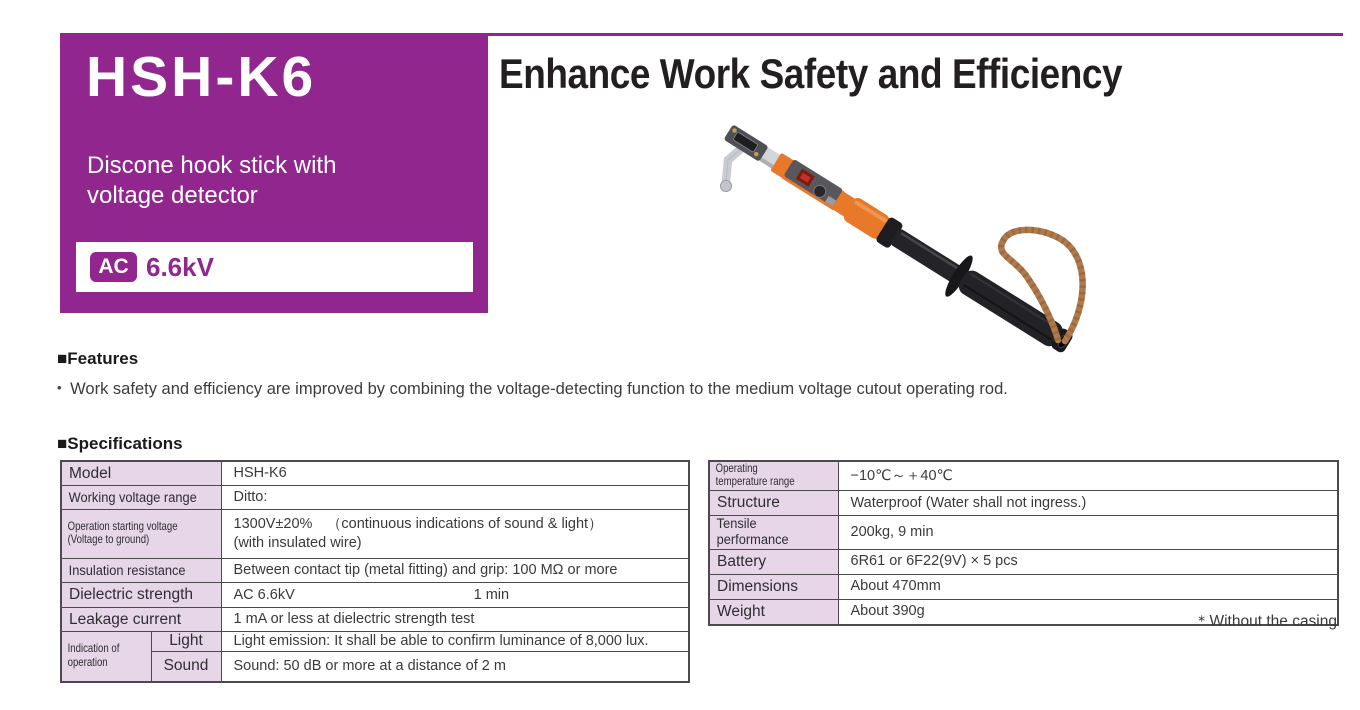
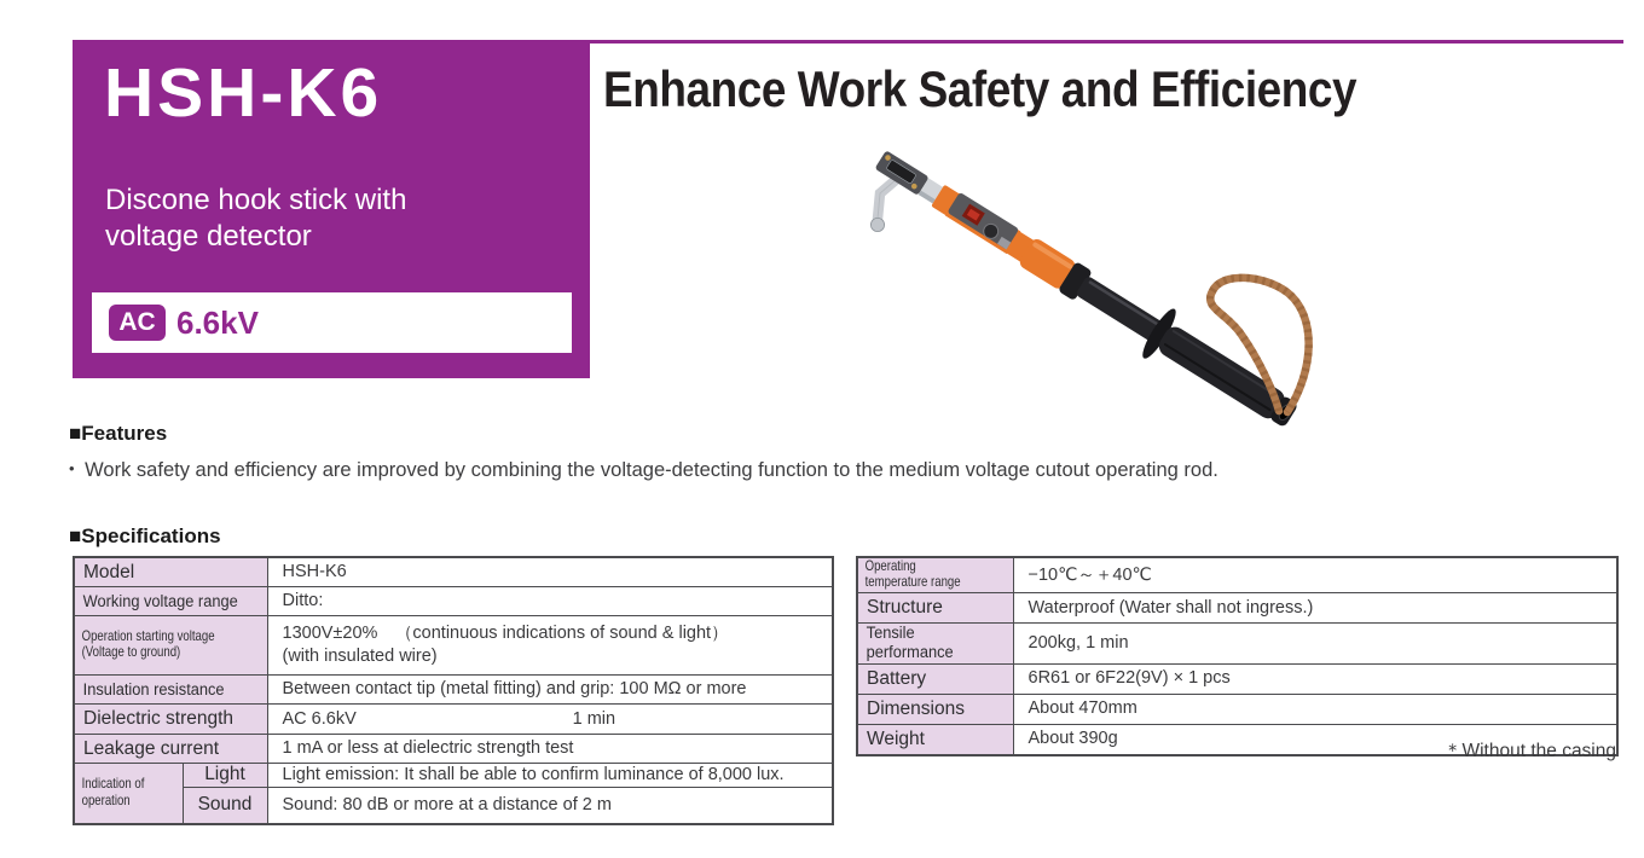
  HSH-K6
  Discone hook stick with
  voltage detector
  AC
  6.6kV
  Enhance Work Safety and Efficiency
  ■Features
  • Work safety and efficiency are improved by combining the voltage-detecting function to the medium voltage cutout operating rod.
  ■Specifications
  Model	HSH-K6
  Working voltage range	Ditto:
  Operation starting voltage (Voltage to ground)	1300V±20% （continuous indications of sound & light） (with insulated wire)
  Insulation resistance	Between contact tip (metal fitting) and grip: 100 MΩ or more
  Dielectric strength	AC 6.6kV 1 min
  Leakage current	1 mA or less at dielectric strength test
  Indication of operation	Light	Light emission: It shall be able to confirm luminance of 8,000 lux.
- Sound	Sound: 50 dB or more at a distance of 2 m
+ Sound	Sound: 80 dB or more at a distance of 2 m
  Operating temperature range	−10℃～＋40℃
  Structure	Waterproof (Water shall not ingress.)
- Tensile performance	200kg, 9 min
+ Tensile performance	200kg, 1 min
- Battery	6R61 or 6F22(9V) × 5 pcs
+ Battery	6R61 or 6F22(9V) × 1 pcs
  Dimensions	About 470mm
  Weight	About 390g
  ＊Without the casing
